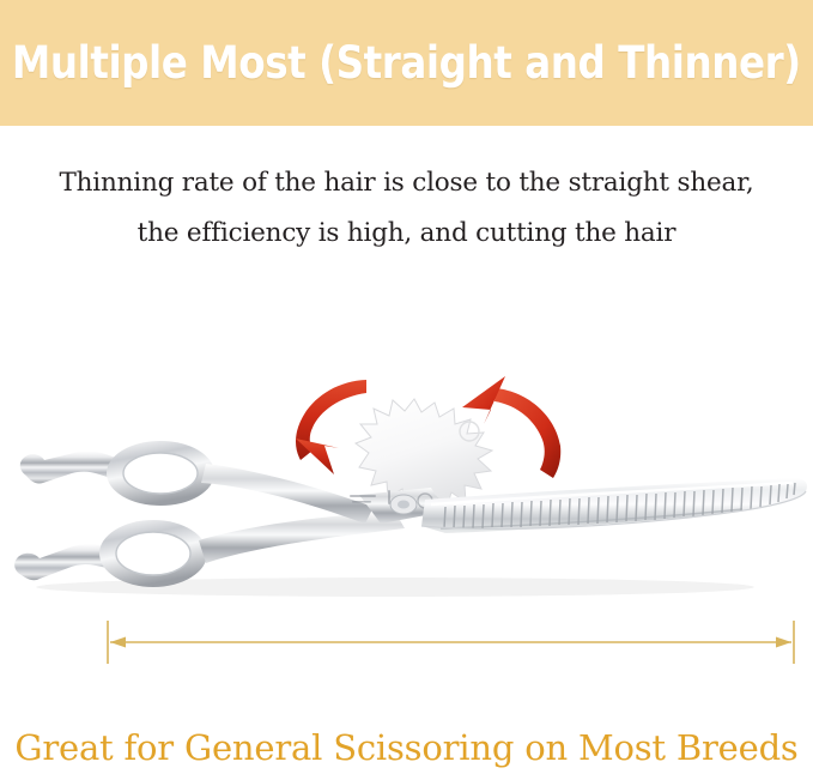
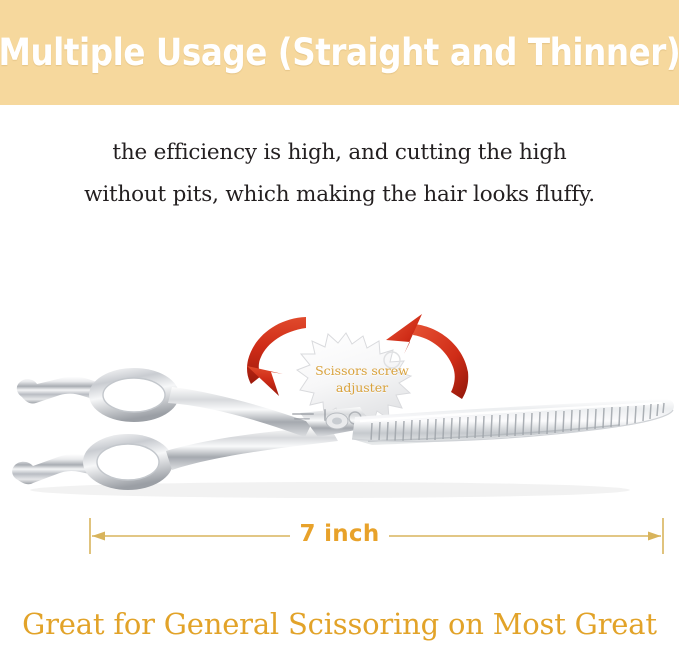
- Multiple Most (Straight and Thinner)
+ Multiple Usage (Straight and Thinner)
- Thinning rate of the hair is close to the straight shear,
- the efficiency is high, and cutting the hair
+ the efficiency is high, and cutting the high
+ without pits, which making the hair looks fluffy.
+ Scissors screw
+ adjuster
+ 7 inch
- Great for General Scissoring on Most Breeds
+ Great for General Scissoring on Most Great
